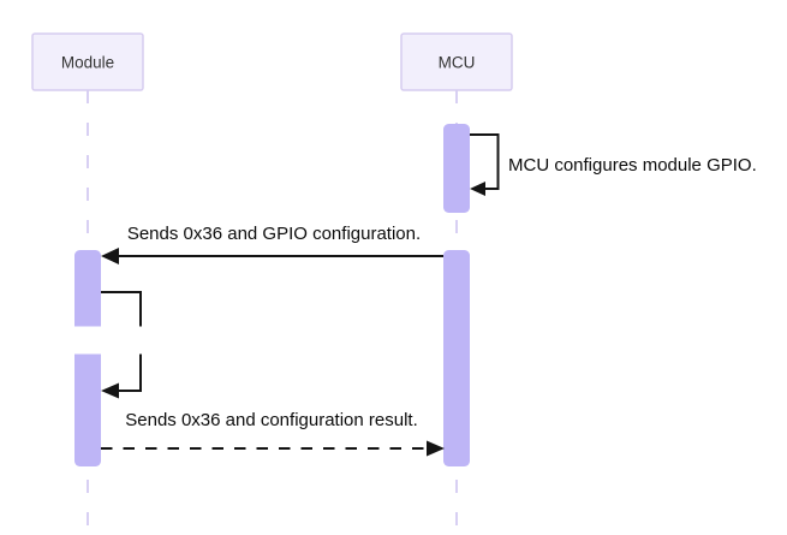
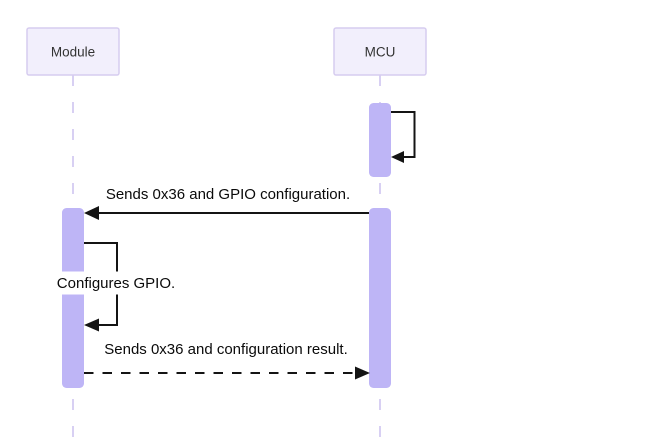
  Module
  MCU
- MCU configures module GPIO.
  Sends 0x36 and GPIO configuration.
+ Configures GPIO.
  Sends 0x36 and configuration result.
